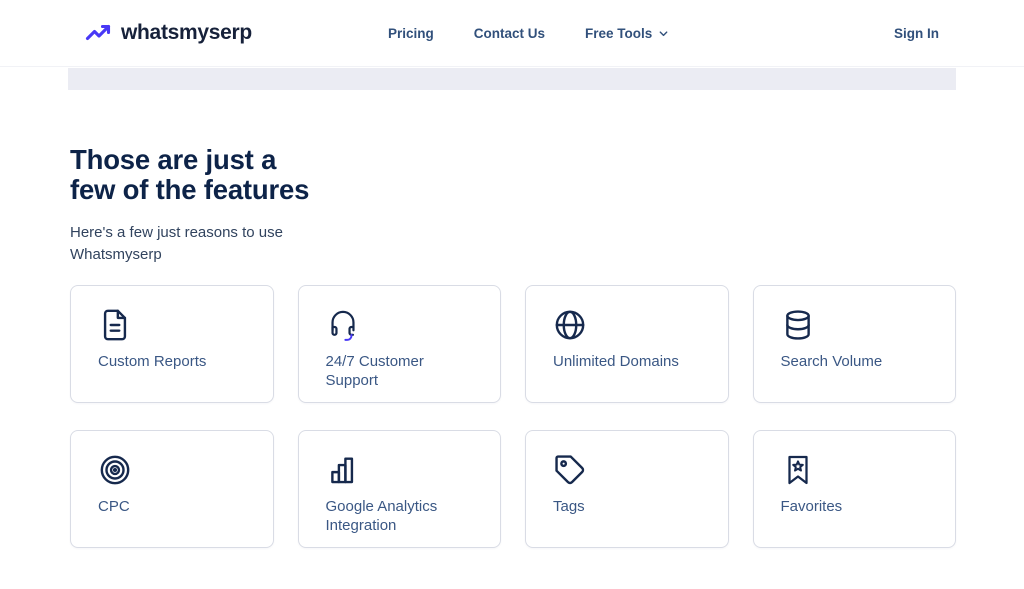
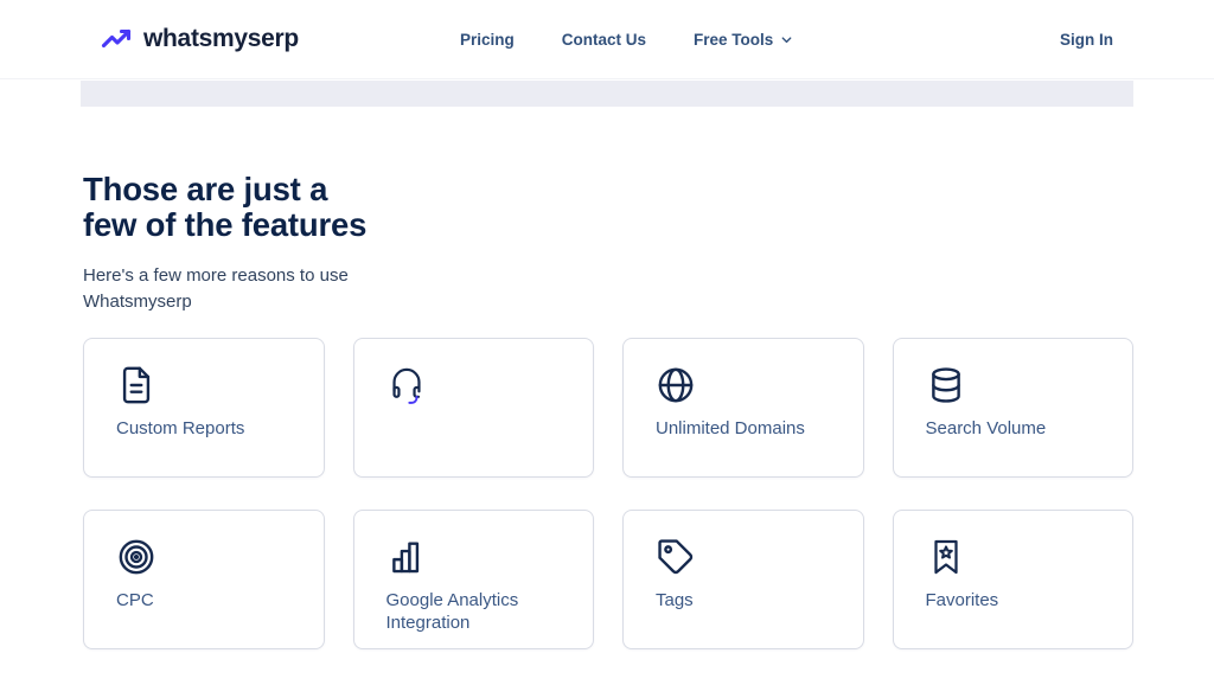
  whatsmyserp
  Pricing
  Contact Us
  Free Tools
  Sign In
  Those are just a
  few of the features
- Here's a few just reasons to use
+ Here's a few more reasons to use
  Whatsmyserp
  Custom Reports
- 24/7 Customer Support
  Unlimited Domains
  Search Volume
  CPC
  Google Analytics Integration
  Tags
  Favorites
